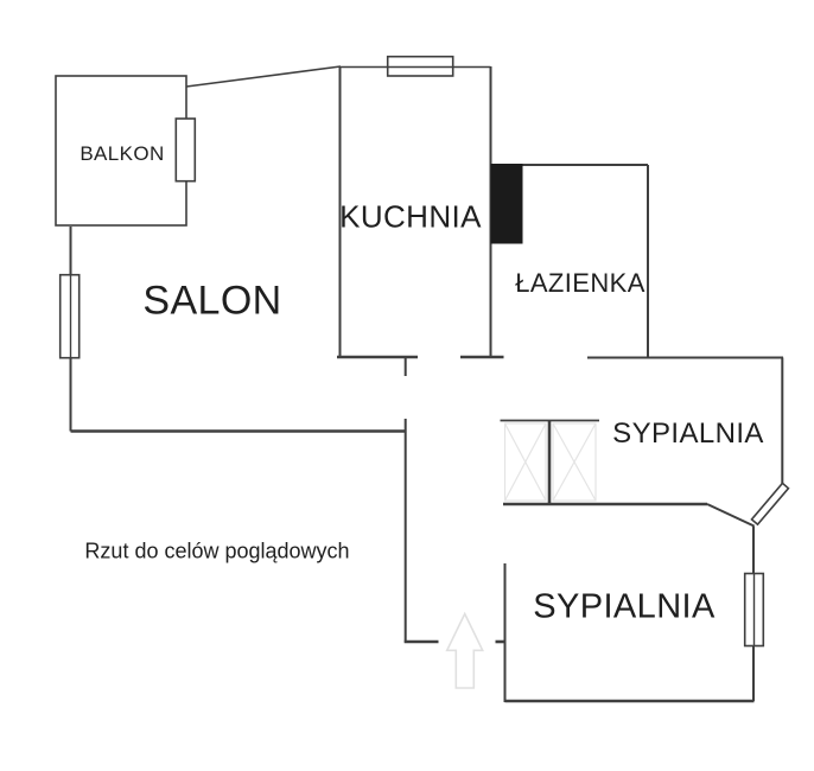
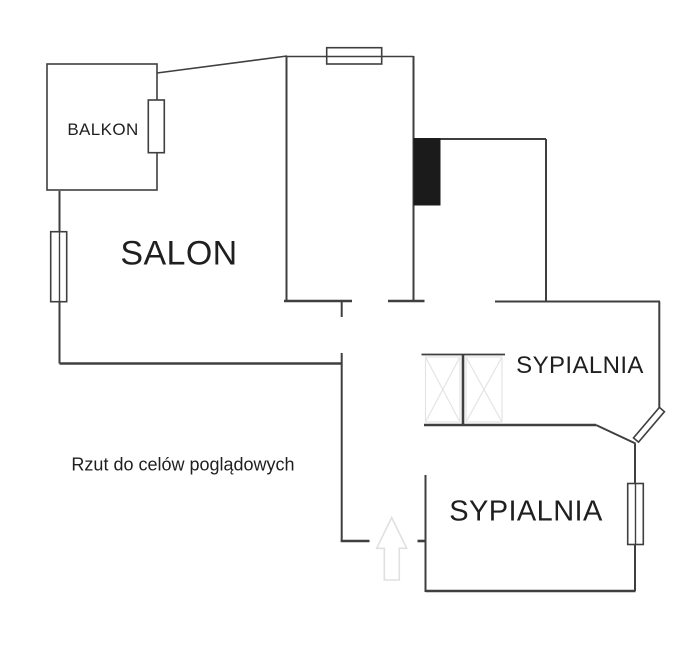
  BALKON
  SALON
- KUCHNIA
- ŁAZIENKA
  SYPIALNIA
  SYPIALNIA
  Rzut do celów poglądowych
